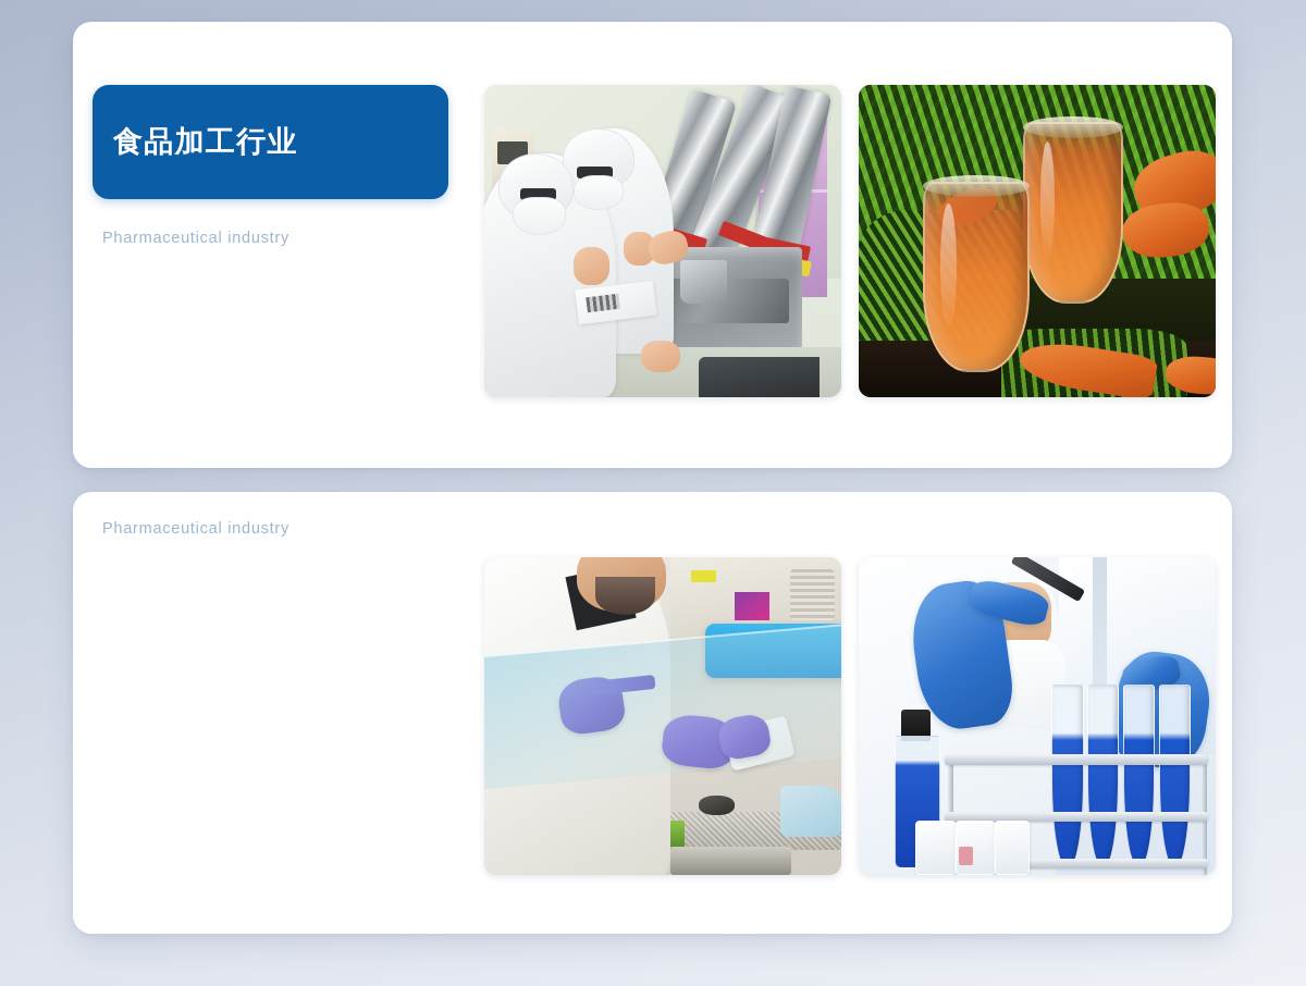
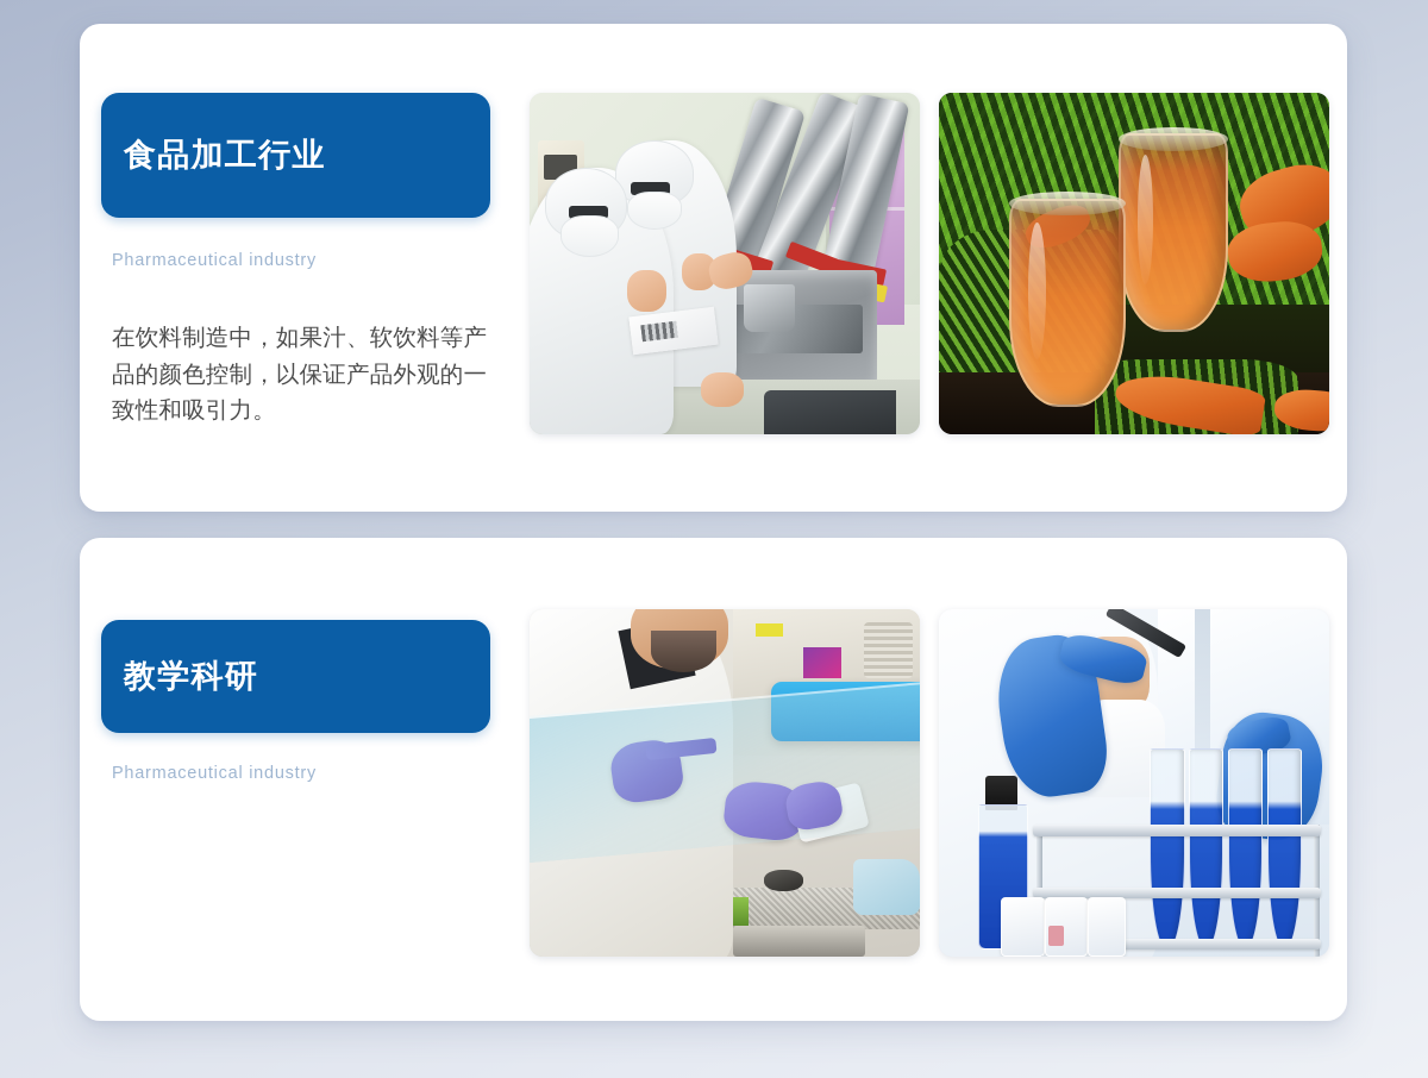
  食品加工行业
  Pharmaceutical industry
+ 在饮料制造中，如果汁、软饮料等产品的颜色控制，以保证产品外观的一致性和吸引力。
+ 教学科研
  Pharmaceutical industry
